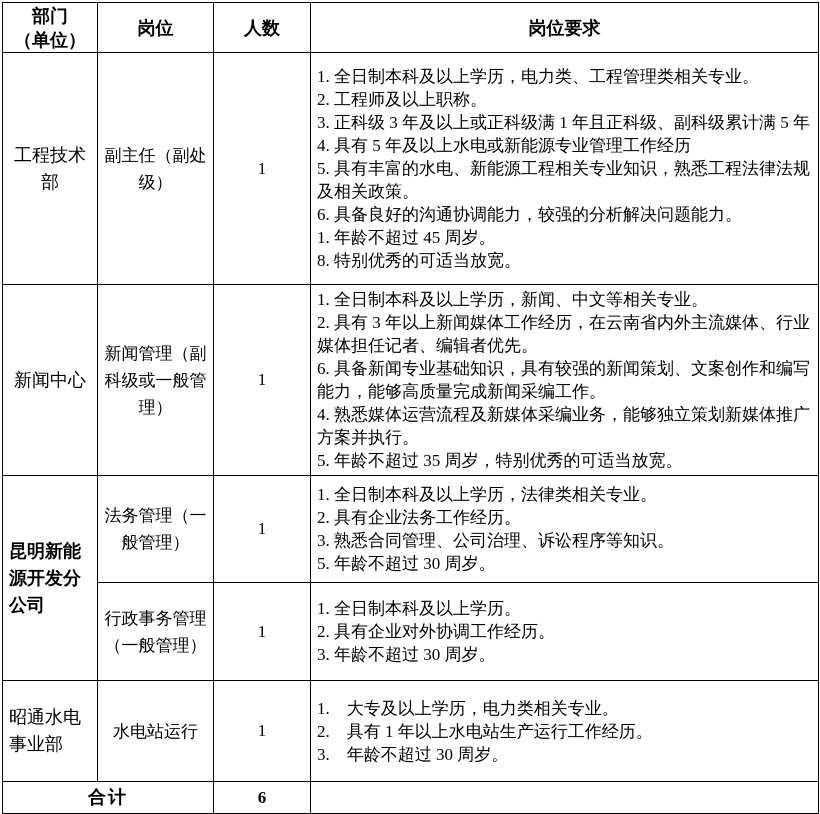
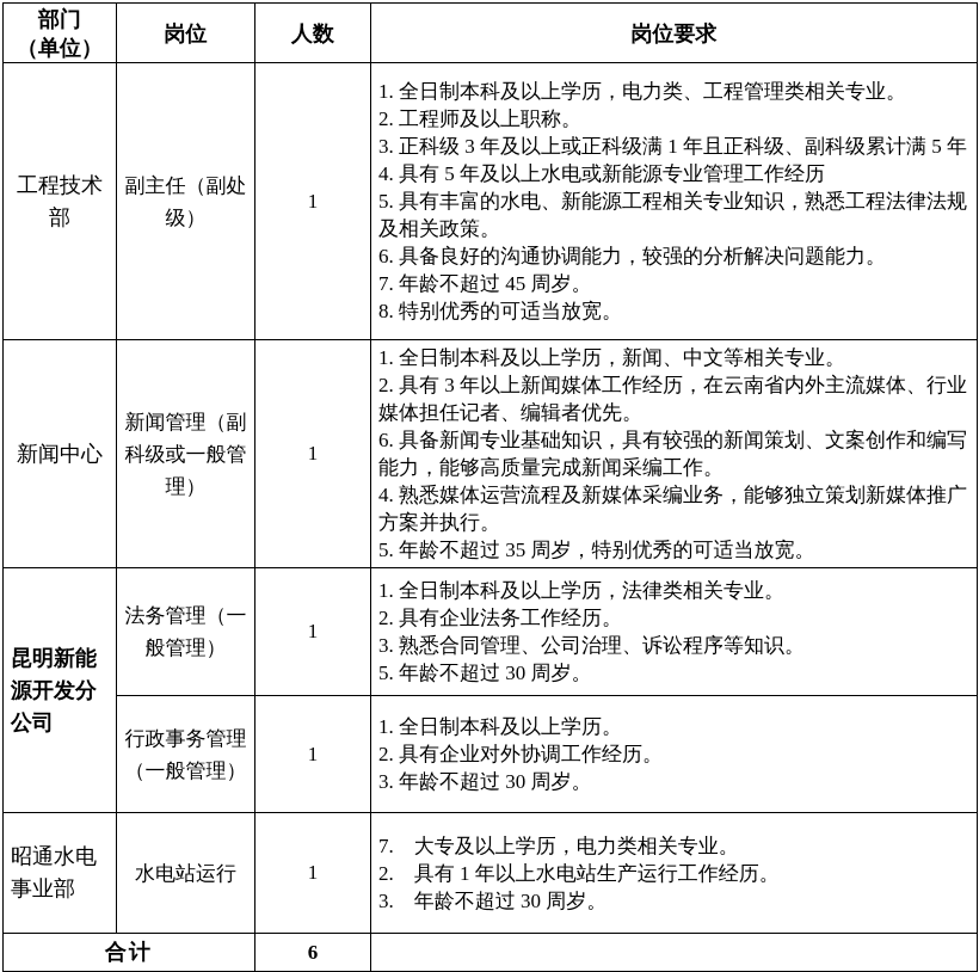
  部门 （单位）	岗位	人数	岗位要求
- 工程技术部	副主任（副处级）	1	1. 全日制本科及以上学历，电力类、工程管理类相关专业。 2. 工程师及以上职称。 3. 正科级 3 年及以上或正科级满 1 年且正科级、副科级累计满 5 年 4. 具有 5 年及以上水电或新能源专业管理工作经历 5. 具有丰富的水电、新能源工程相关专业知识，熟悉工程法律法规及相关政策。 6. 具备良好的沟通协调能力，较强的分析解决问题能力。 1. 年龄不超过 45 周岁。 8. 特别优秀的可适当放宽。
+ 工程技术部	副主任（副处级）	1	1. 全日制本科及以上学历，电力类、工程管理类相关专业。 2. 工程师及以上职称。 3. 正科级 3 年及以上或正科级满 1 年且正科级、副科级累计满 5 年 4. 具有 5 年及以上水电或新能源专业管理工作经历 5. 具有丰富的水电、新能源工程相关专业知识，熟悉工程法律法规及相关政策。 6. 具备良好的沟通协调能力，较强的分析解决问题能力。 7. 年龄不超过 45 周岁。 8. 特别优秀的可适当放宽。
  新闻中心	新闻管理（副科级或一般管理）	1	1. 全日制本科及以上学历，新闻、中文等相关专业。 2. 具有 3 年以上新闻媒体工作经历，在云南省内外主流媒体、行业媒体担任记者、编辑者优先。 6. 具备新闻专业基础知识，具有较强的新闻策划、文案创作和编写能力，能够高质量完成新闻采编工作。 4. 熟悉媒体运营流程及新媒体采编业务，能够独立策划新媒体推广方案并执行。 5. 年龄不超过 35 周岁，特别优秀的可适当放宽。
  昆明新能源开发分公司	法务管理（一般管理）	1	1. 全日制本科及以上学历，法律类相关专业。 2. 具有企业法务工作经历。 3. 熟悉合同管理、公司治理、诉讼程序等知识。 5. 年龄不超过 30 周岁。
  行政事务管理（一般管理）	1	1. 全日制本科及以上学历。 2. 具有企业对外协调工作经历。 3. 年龄不超过 30 周岁。
- 昭通水电事业部	水电站运行	1	1. 大专及以上学历，电力类相关专业。 2. 具有 1 年以上水电站生产运行工作经历。 3. 年龄不超过 30 周岁。
+ 昭通水电事业部	水电站运行	1	7. 大专及以上学历，电力类相关专业。 2. 具有 1 年以上水电站生产运行工作经历。 3. 年龄不超过 30 周岁。
  合计	6
